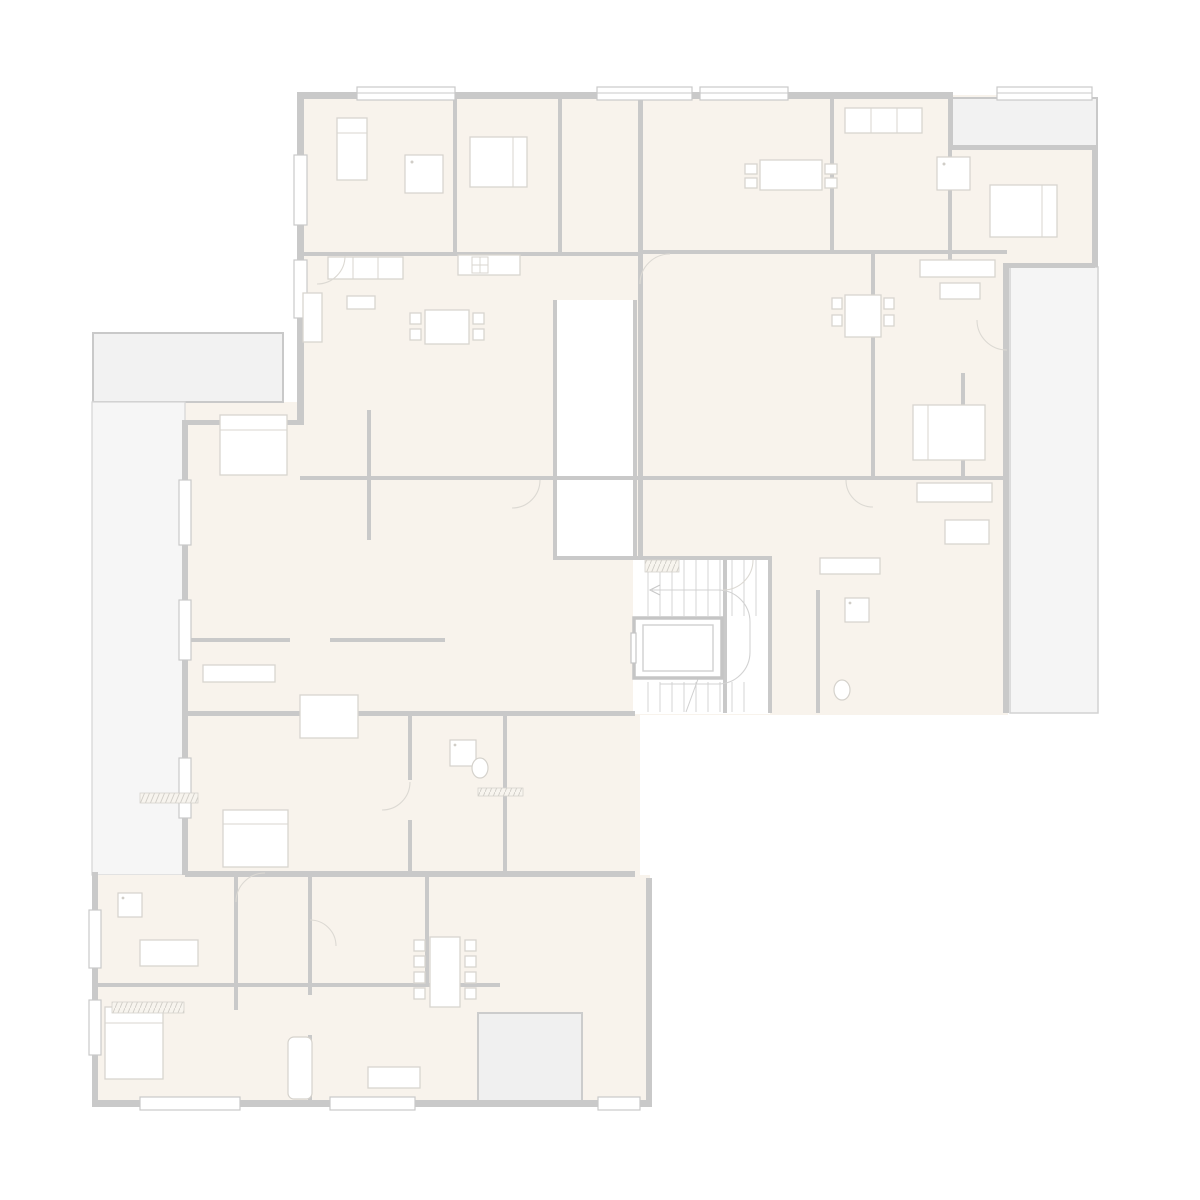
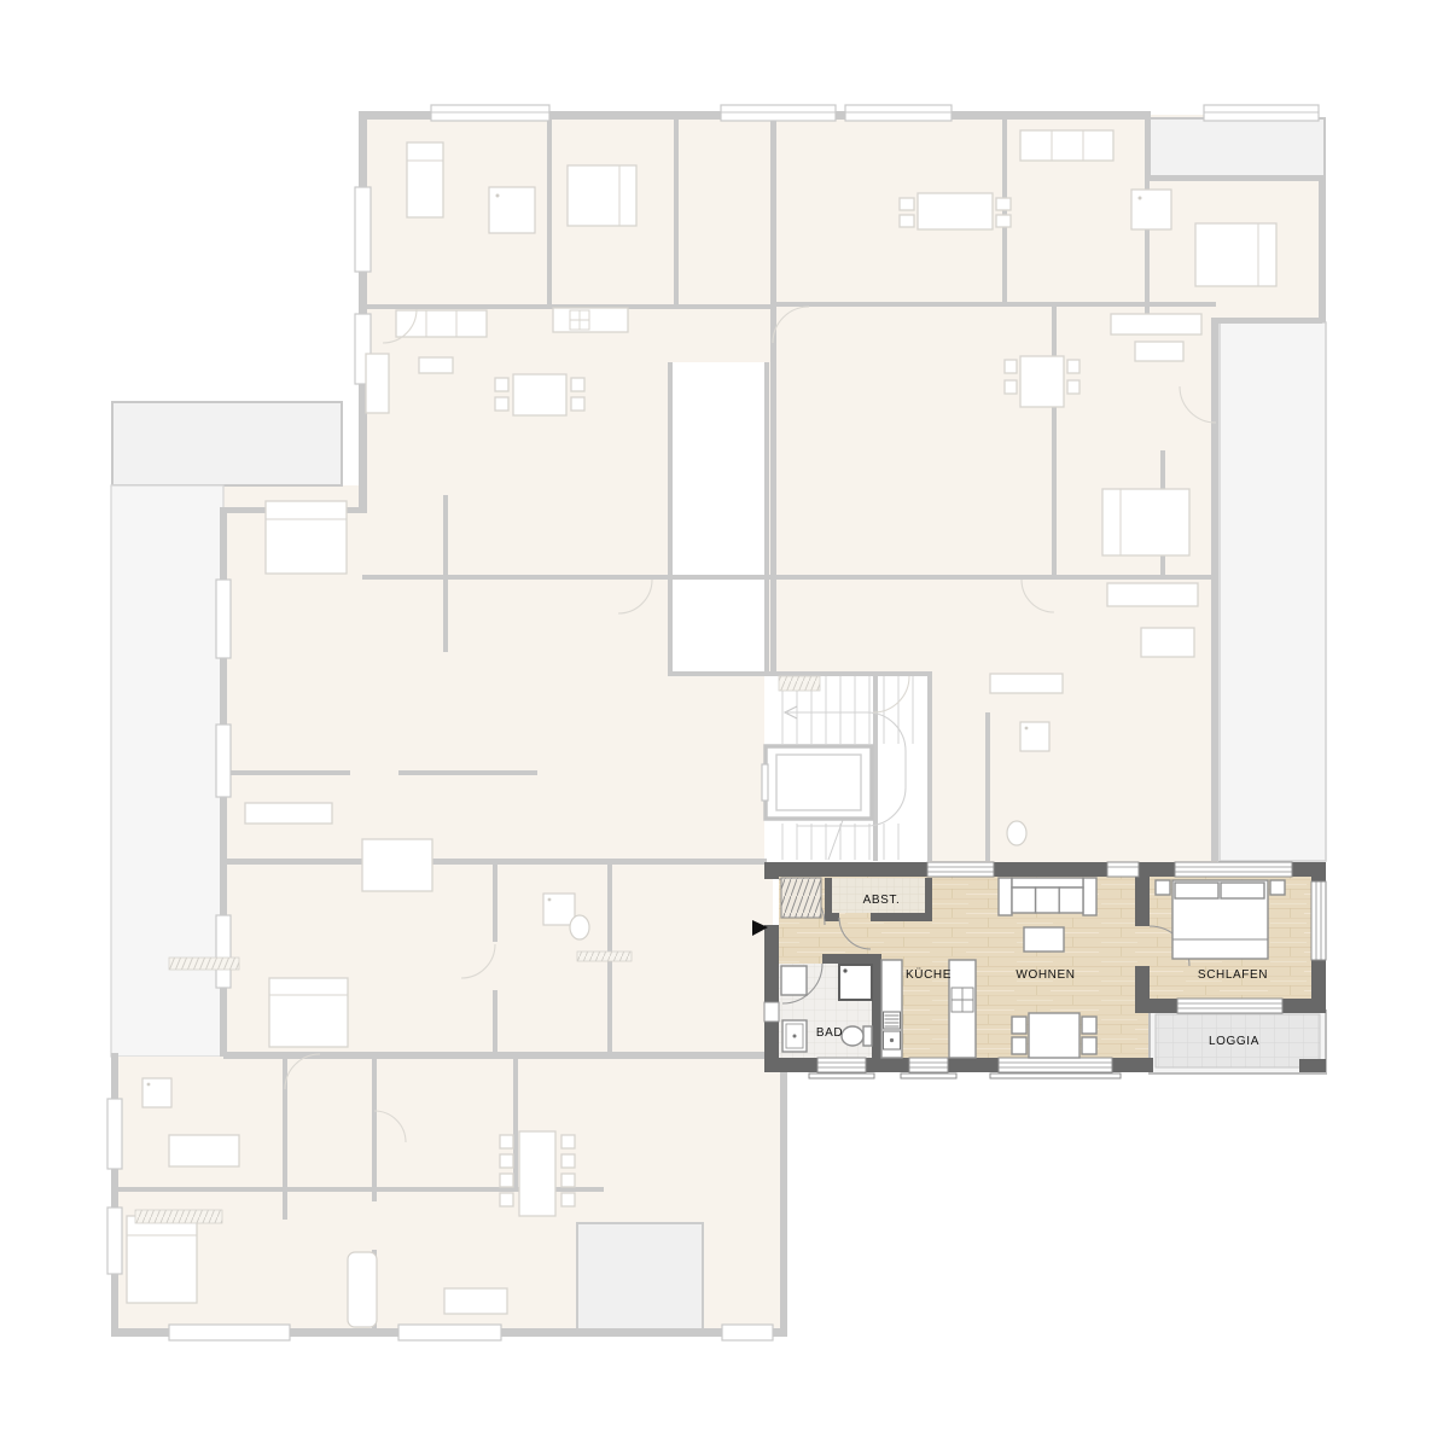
+ ABST.
+ KÜCHE
+ WOHNEN
+ SCHLAFEN
+ BAD
+ LOGGIA
